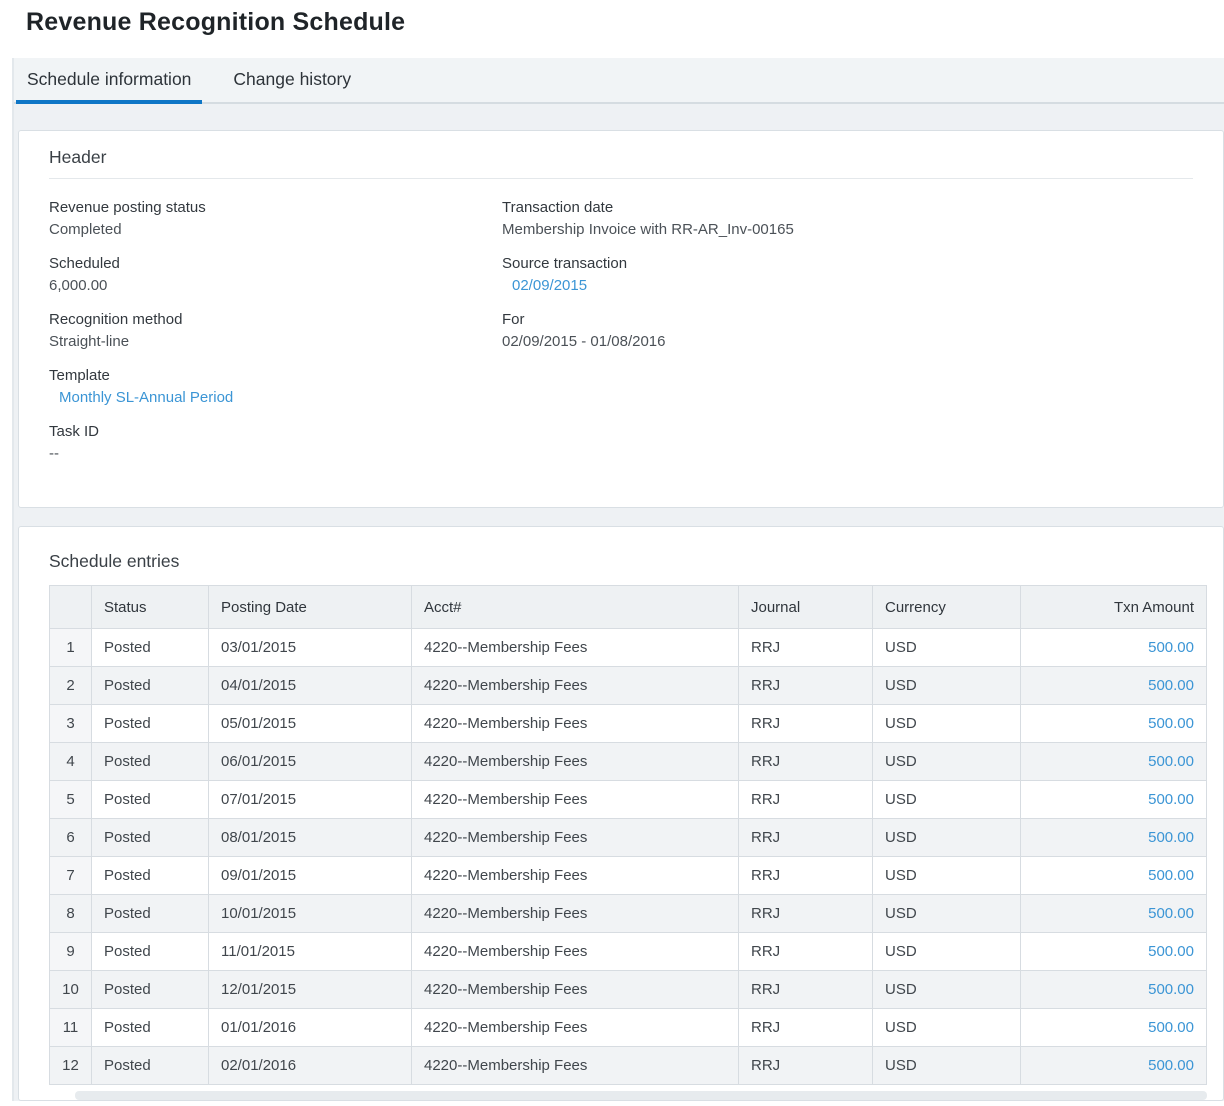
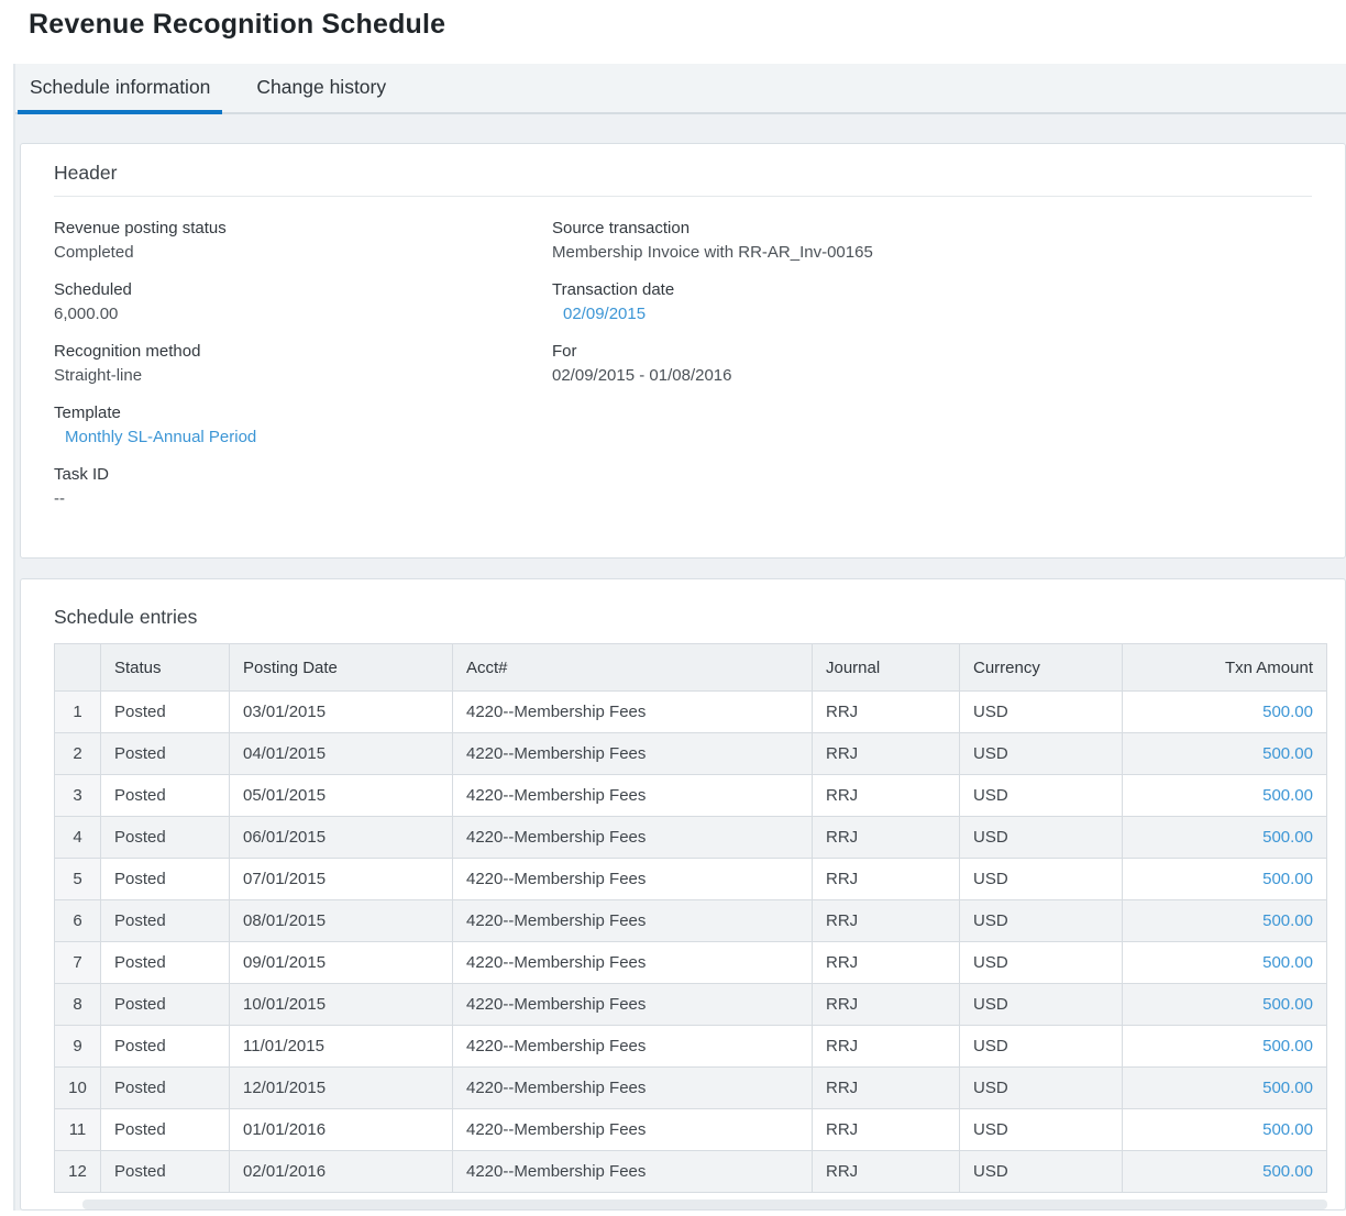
  Revenue Recognition Schedule
  Schedule information
  Change history
  Header
  Revenue posting status
  Completed
  Scheduled
  6,000.00
  Recognition method
  Straight-line
  Template
  Monthly SL-Annual Period
  Task ID
  --
- Transaction date
+ Source transaction
  Membership Invoice with RR-AR_Inv-00165
- Source transaction
+ Transaction date
  02/09/2015
  For
  02/09/2015 - 01/08/2016
  Schedule entries
  	Status	Posting Date	Acct#	Journal	Currency	Txn Amount
  1	Posted	03/01/2015	4220--Membership Fees	RRJ	USD	500.00
  2	Posted	04/01/2015	4220--Membership Fees	RRJ	USD	500.00
  3	Posted	05/01/2015	4220--Membership Fees	RRJ	USD	500.00
  4	Posted	06/01/2015	4220--Membership Fees	RRJ	USD	500.00
  5	Posted	07/01/2015	4220--Membership Fees	RRJ	USD	500.00
  6	Posted	08/01/2015	4220--Membership Fees	RRJ	USD	500.00
  7	Posted	09/01/2015	4220--Membership Fees	RRJ	USD	500.00
  8	Posted	10/01/2015	4220--Membership Fees	RRJ	USD	500.00
  9	Posted	11/01/2015	4220--Membership Fees	RRJ	USD	500.00
  10	Posted	12/01/2015	4220--Membership Fees	RRJ	USD	500.00
  11	Posted	01/01/2016	4220--Membership Fees	RRJ	USD	500.00
  12	Posted	02/01/2016	4220--Membership Fees	RRJ	USD	500.00
